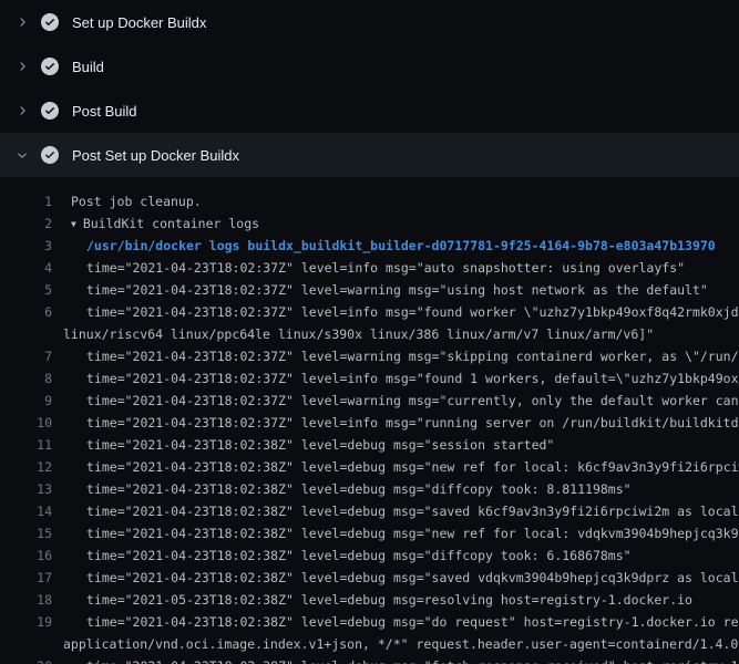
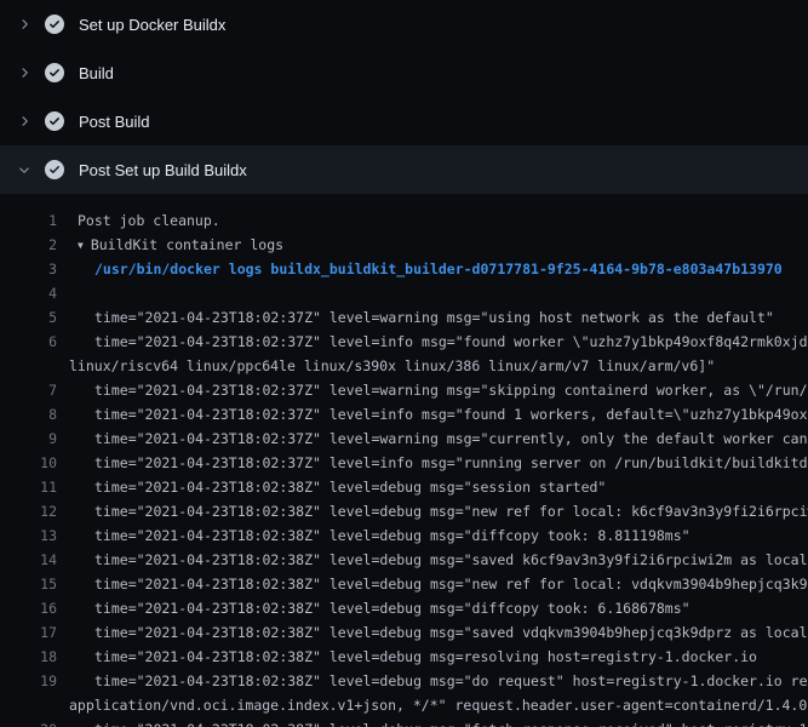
  Set up Docker Buildx
  Build
  Post Build
- Post Set up Docker Buildx
+ Post Set up Build Buildx
  1
  Post job cleanup.
  2
  ▼ BuildKit container logs
  3
  /usr/bin/docker logs buildx_buildkit_builder-d0717781-9f25-4164-9b78-e803a47b13970
  4
- time="2021-04-23T18:02:37Z" level=info msg="auto snapshotter: using overlayfs"
  5
  time="2021-04-23T18:02:37Z" level=warning msg="using host network as the default"
  6
  time="2021-04-23T18:02:37Z" level=info msg="found worker \"uzhz7y1bkp49oxf8q42rmk0xjd
  linux/riscv64 linux/ppc64le linux/s390x linux/386 linux/arm/v7 linux/arm/v6]"
  7
  time="2021-04-23T18:02:37Z" level=warning msg="skipping containerd worker, as \"/run/
  8
  time="2021-04-23T18:02:37Z" level=info msg="found 1 workers, default=\"uzhz7y1bkp49ox
  9
  time="2021-04-23T18:02:37Z" level=warning msg="currently, only the default worker can
  10
  time="2021-04-23T18:02:37Z" level=info msg="running server on /run/buildkit/buildkitd
  11
  time="2021-04-23T18:02:38Z" level=debug msg="session started"
  12
  time="2021-04-23T18:02:38Z" level=debug msg="new ref for local: k6cf9av3n3y9fi2i6rpci
  13
  time="2021-04-23T18:02:38Z" level=debug msg="diffcopy took: 8.811198ms"
  14
  time="2021-04-23T18:02:38Z" level=debug msg="saved k6cf9av3n3y9fi2i6rpciwi2m as local
  15
  time="2021-04-23T18:02:38Z" level=debug msg="new ref for local: vdqkvm3904b9hepjcq3k9
  16
  time="2021-04-23T18:02:38Z" level=debug msg="diffcopy took: 6.168678ms"
  17
  time="2021-04-23T18:02:38Z" level=debug msg="saved vdqkvm3904b9hepjcq3k9dprz as local
  18
- time="2021-05-23T18:02:38Z" level=debug msg=resolving host=registry-1.docker.io
+ time="2021-04-23T18:02:38Z" level=debug msg=resolving host=registry-1.docker.io
  19
  time="2021-04-23T18:02:38Z" level=debug msg="do request" host=registry-1.docker.io re
  application/vnd.oci.image.index.v1+json, */*" request.header.user-agent=containerd/1.4.0
